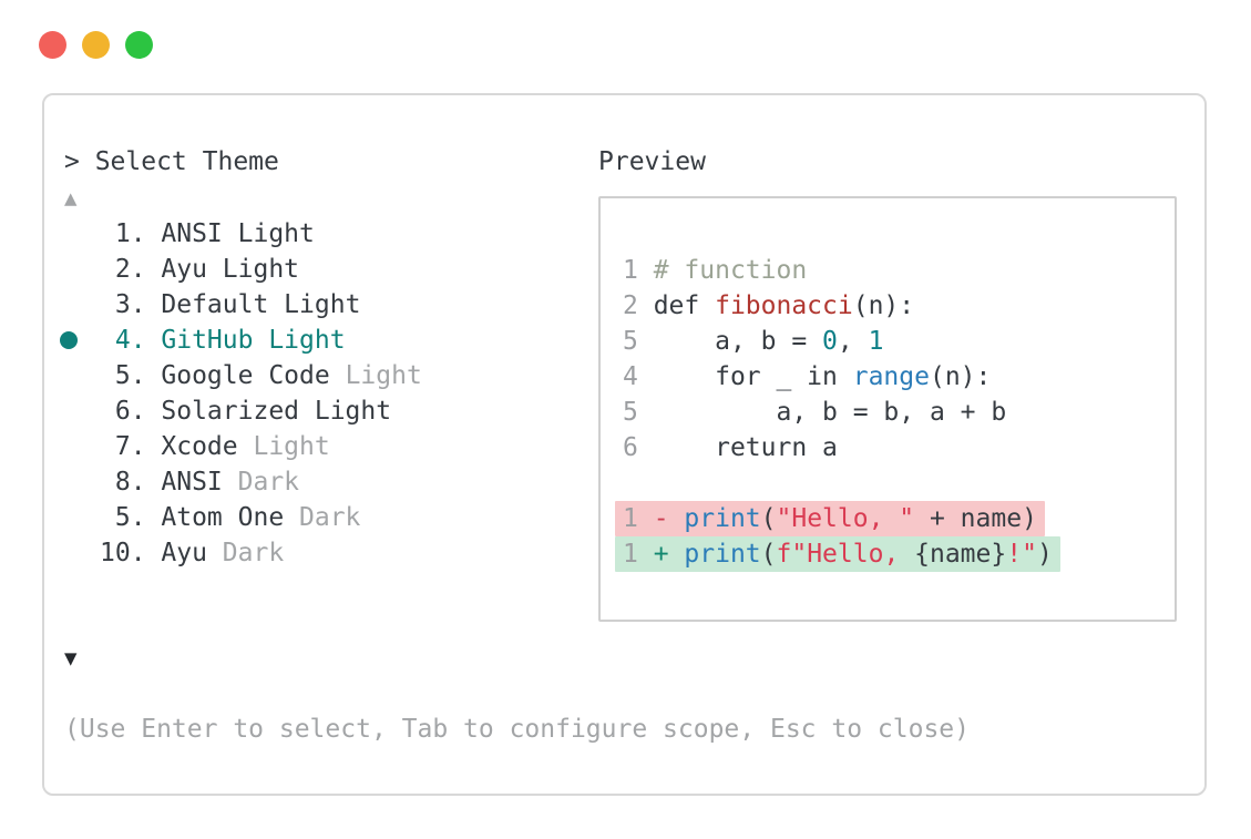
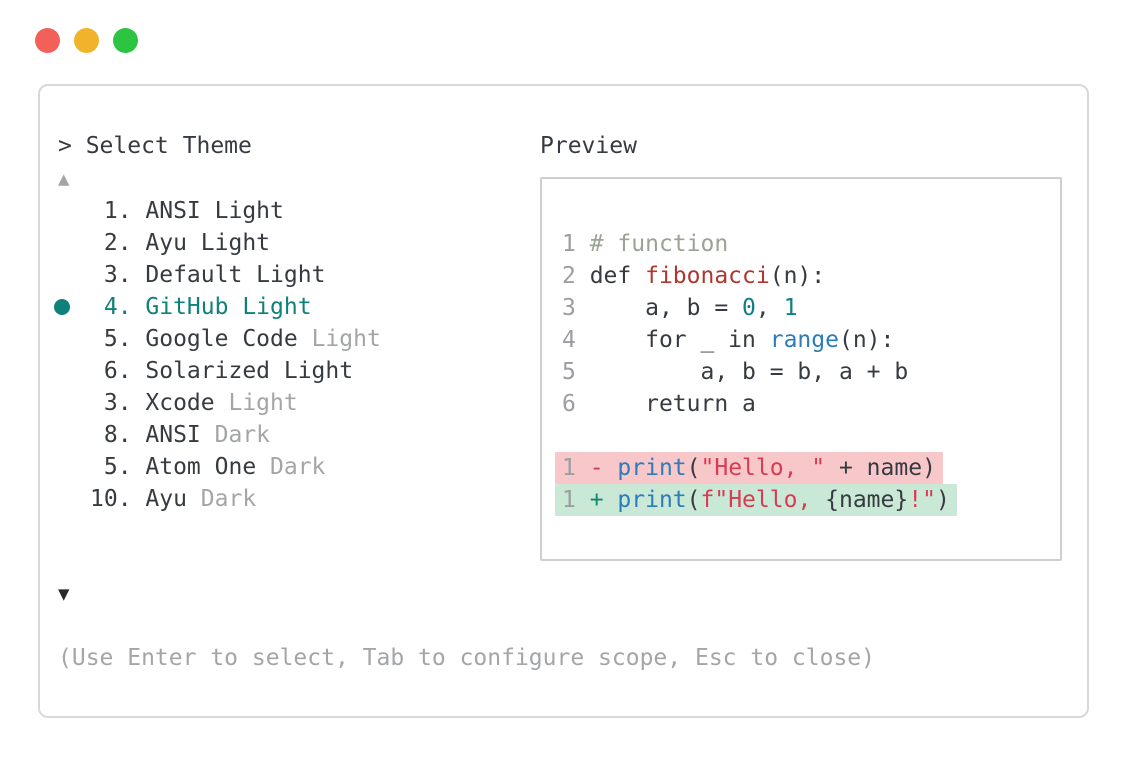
  > Select Theme
  Preview
  ▲
  1. ANSI Light
  2. Ayu Light
  3. Default Light
  4. GitHub Light
  5. Google Code Light
  6. Solarized Light
- 7. Xcode Light
+ 3. Xcode Light
  8. ANSI Dark
  5. Atom One Dark
  10. Ayu Dark
  ▼
  (Use Enter to select, Tab to configure scope, Esc to close)
  1 # function
  2 def fibonacci(n):
- 5 a, b = 0, 1
+ 3 a, b = 0, 1
  4 for _ in range(n):
  5 a, b = b, a + b
  6 return a
  1 - print("Hello, " + name)
  1 + print(f"Hello, {name}!")
